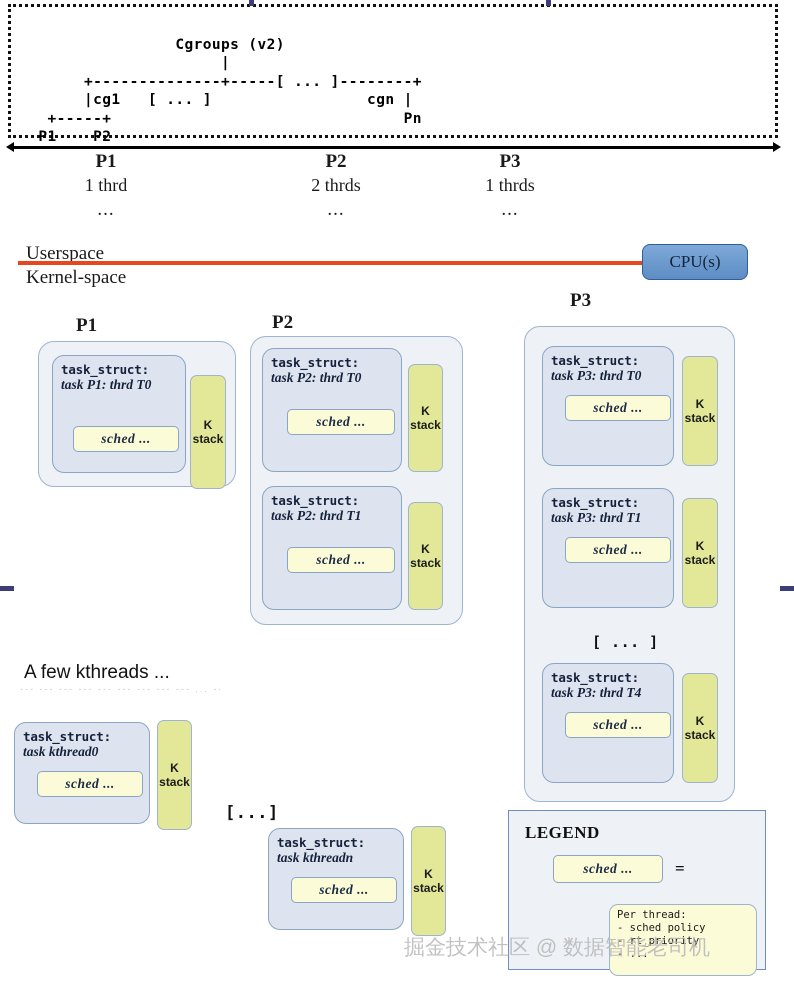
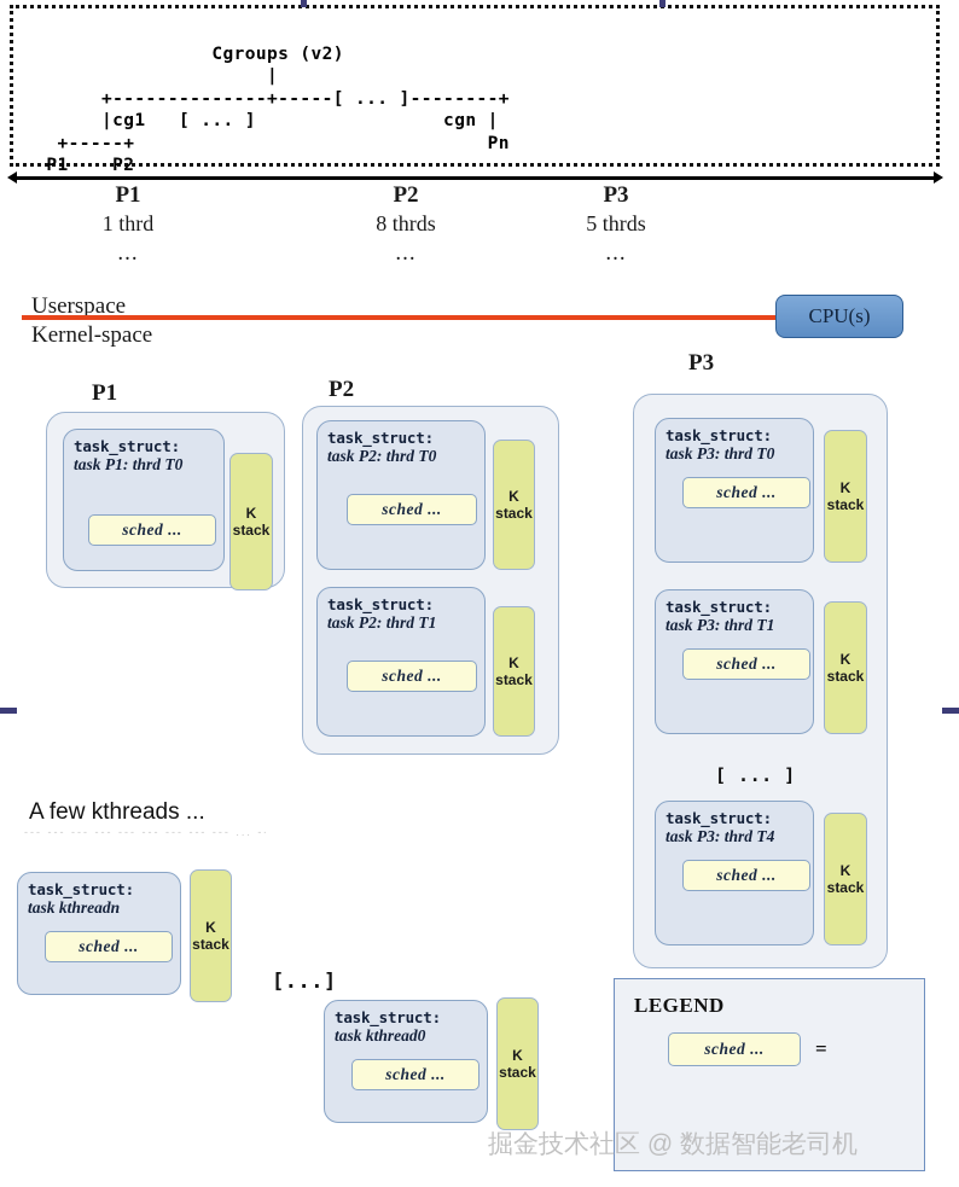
  Cgroups (v2)
  |
  +--------------+-----[ ... ]--------+
  |cg1 [ ... ] cgn |
  +-----+ Pn
  P1 P2
  P1
  1 thrd
  ...
  P2
- 2 thrds
+ 8 thrds
  ...
  P3
- 1 thrds
+ 5 thrds
  ...
  Userspace
  Kernel-space
  CPU(s)
  P1
  task_struct:
  task P1: thrd T0
  sched ...
  K
  stack
  P2
  task_struct:
  task P2: thrd T0
  sched ...
  K
  stack
  task_struct:
  task P2: thrd T1
  sched ...
  K
  stack
  P3
  task_struct:
  task P3: thrd T0
  sched ...
  K
  stack
  task_struct:
  task P3: thrd T1
  sched ...
  K
  stack
  [ ... ]
  task_struct:
  task P3: thrd T4
  sched ...
  K
  stack
  A few kthreads ...
  --- --- --- --- --- --- --- --- --- ... -
  task_struct:
- task kthread0
+ task kthreadn
  sched ...
  K
  stack
  [...]
  task_struct:
- task kthreadn
+ task kthread0
  sched ...
  K
  stack
  LEGEND
  sched ...
  =
- Per thread:
- - sched policy
- - rt_priority
- - ...
  掘金技术社区 @ 数据智能老司机
